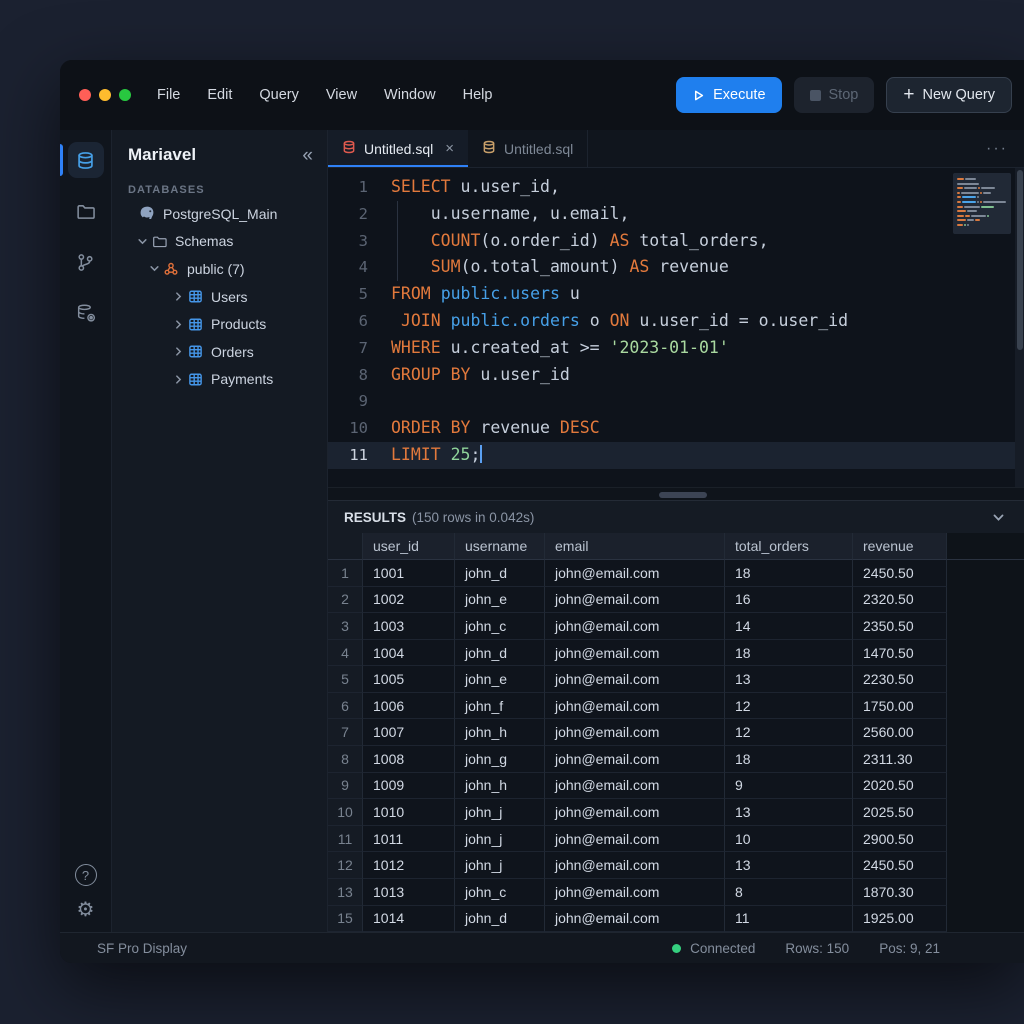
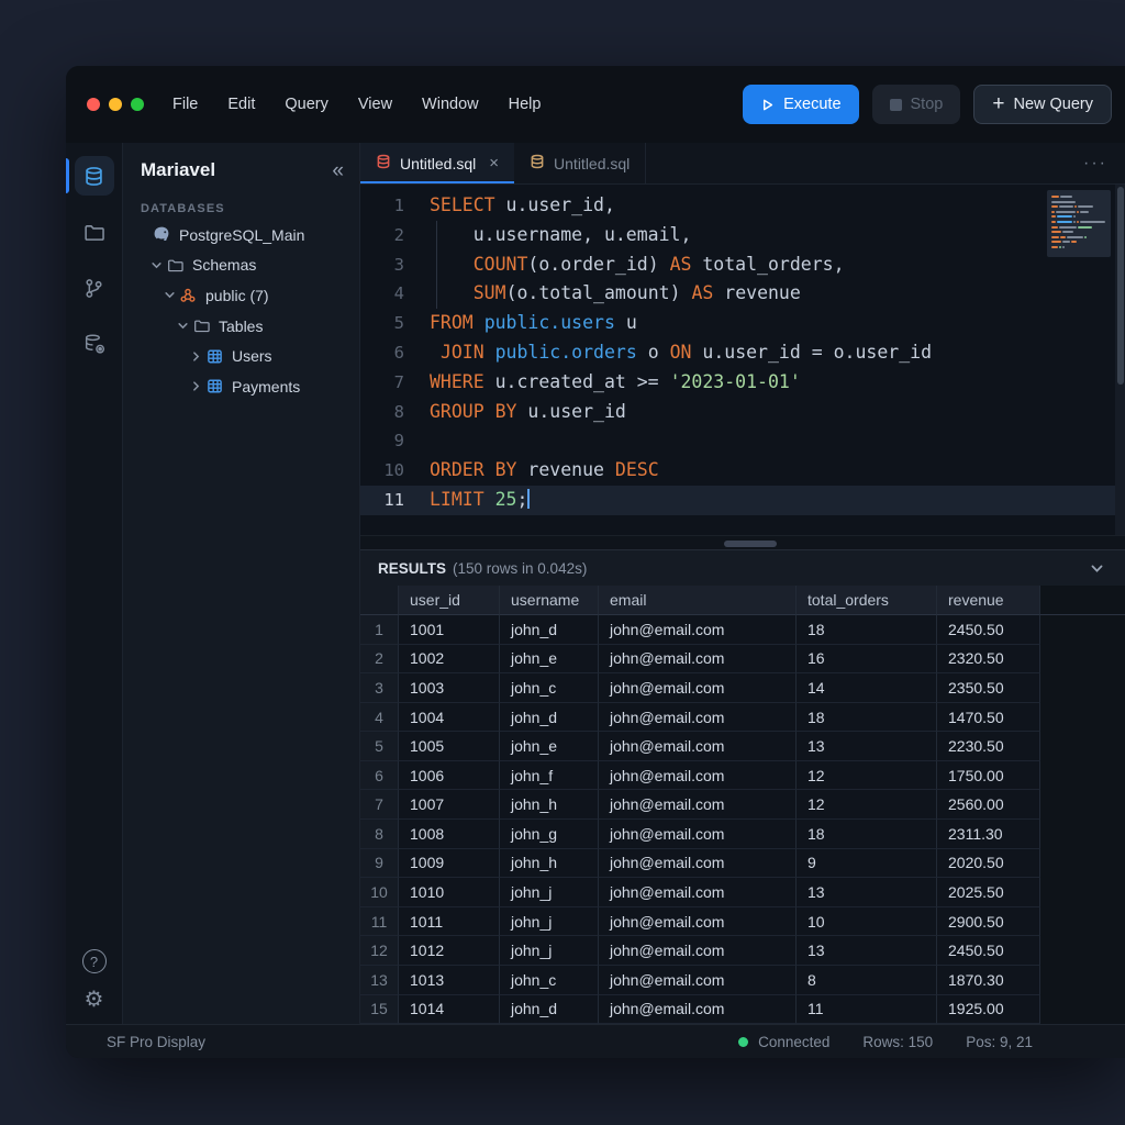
  File
  Edit
  Query
  View
  Window
  Help
  Execute
  Stop
  +
  New Query
  ?
  ⚙
  Mariavel
  «
  DATABASES
  PostgreSQL_Main
  Schemas
  public (7)
+ Tables
  Users
- Products
- Orders
  Payments
  Untitled.sql
  ×
  Untitled.sql
  ···
  1
  SELECT u.user_id,
  2
  u.username, u.email,
  3
  COUNT(o.order_id) AS total_orders,
  4
  SUM(o.total_amount) AS revenue
  5
  FROM public.users u
  6
  JOIN public.orders o ON u.user_id = o.user_id
  7
  WHERE u.created_at >= '2023-01-01'
  8
  GROUP BY u.user_id
  9
  10
  ORDER BY revenue DESC
  11
  LIMIT 25;
  RESULTS
  (150 rows in 0.042s)
  user_id
  username
  email
  total_orders
  revenue
  1
  1001
  john_d
  john@email.com
  18
  2450.50
  2
  1002
  john_e
  john@email.com
  16
  2320.50
  3
  1003
  john_c
  john@email.com
  14
  2350.50
  4
  1004
  john_d
  john@email.com
  18
  1470.50
  5
  1005
  john_e
  john@email.com
  13
  2230.50
  6
  1006
  john_f
  john@email.com
  12
  1750.00
  7
  1007
  john_h
  john@email.com
  12
  2560.00
  8
  1008
  john_g
  john@email.com
  18
  2311.30
  9
  1009
  john_h
  john@email.com
  9
  2020.50
  10
  1010
  john_j
  john@email.com
  13
  2025.50
  11
  1011
  john_j
  john@email.com
  10
  2900.50
  12
  1012
  john_j
  john@email.com
  13
  2450.50
  13
  1013
  john_c
  john@email.com
  8
  1870.30
  15
  1014
  john_d
  john@email.com
  11
  1925.00
  SF Pro Display
  Connected
  Rows: 150
  Pos: 9, 21
